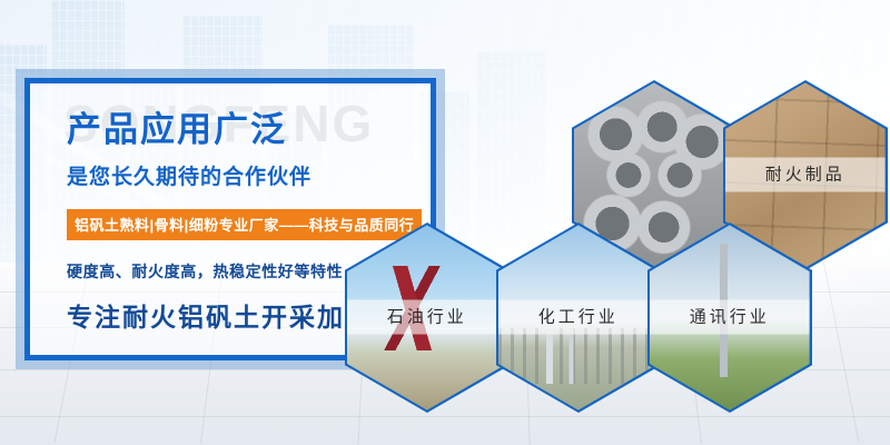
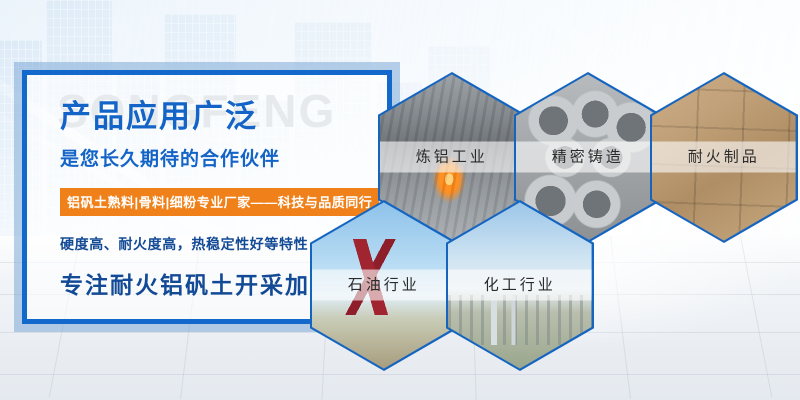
  SONGFENG
  产品应用广泛
  是您长久期待的合作伙伴
  铝矾土熟料|骨料|细粉专业厂家——科技与品质同行
  硬度高、耐火度高，热稳定性好等特性
  专注耐火铝矾土开采加
+ 炼铝工业
+ 精密铸造
  耐火制品
  石油行业
  化工行业
- 通讯行业
